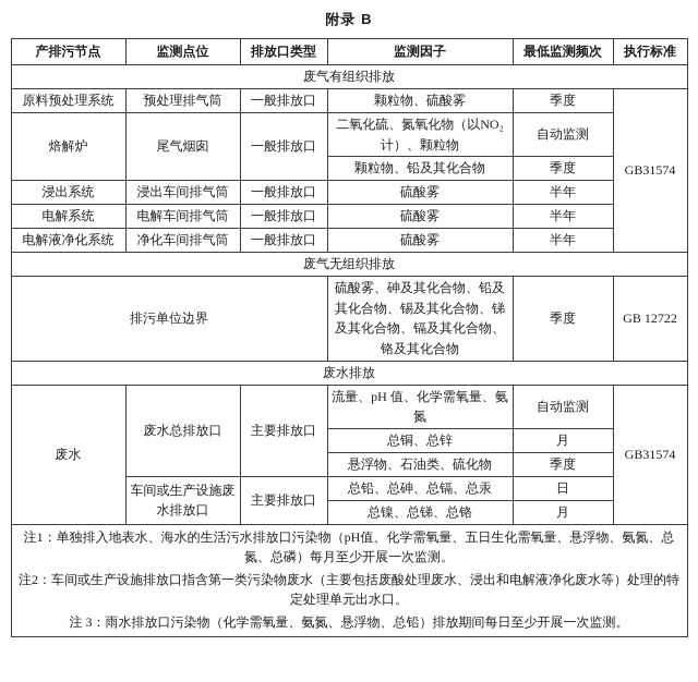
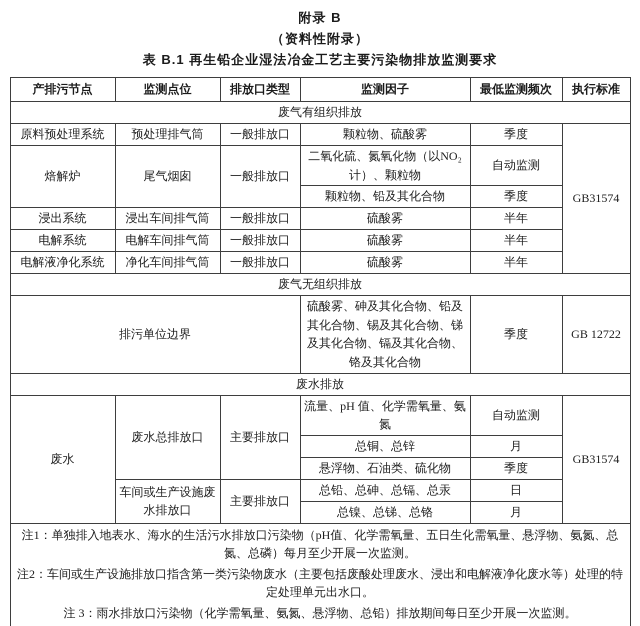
  附录 B
+ （资料性附录）
+ 表 B.1 再生铅企业湿法冶金工艺主要污染物排放监测要求
  产排污节点	监测点位	排放口类型	监测因子	最低监测频次	执行标准
  废气有组织排放
  原料预处理系统	预处理排气筒	一般排放口	颗粒物、硫酸雾	季度	GB31574
  焙解炉	尾气烟囱	一般排放口	二氧化硫、氮氧化物（以NO₂计）、颗粒物	自动监测
  颗粒物、铅及其化合物	季度
  浸出系统	浸出车间排气筒	一般排放口	硫酸雾	半年
  电解系统	电解车间排气筒	一般排放口	硫酸雾	半年
  电解液净化系统	净化车间排气筒	一般排放口	硫酸雾	半年
  废气无组织排放
  排污单位边界	硫酸雾、砷及其化合物、铅及其化合物、锡及其化合物、锑及其化合物、镉及其化合物、铬及其化合物	季度	GB 12722
  废水排放
  废水	废水总排放口	主要排放口	流量、pH 值、化学需氧量、氨氮	自动监测	GB31574
  总铜、总锌	月
  悬浮物、石油类、硫化物	季度
  车间或生产设施废水排放口	主要排放口	总铅、总砷、总镉、总汞	日
  总镍、总锑、总铬	月
  注1：单独排入地表水、海水的生活污水排放口污染物（pH值、化学需氧量、五日生化需氧量、悬浮物、氨氮、总氮、总磷）每月至少开展一次监测。 注2：车间或生产设施排放口指含第一类污染物废水（主要包括废酸处理废水、浸出和电解液净化废水等）处理的特定处理单元出水口。 注 3：雨水排放口污染物（化学需氧量、氨氮、悬浮物、总铅）排放期间每日至少开展一次监测。
